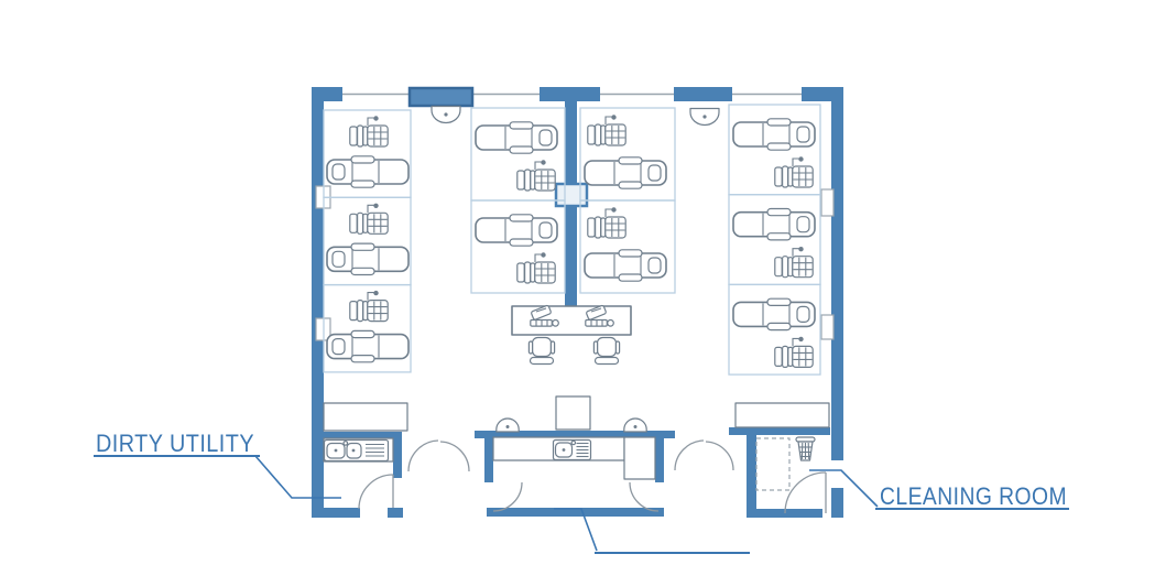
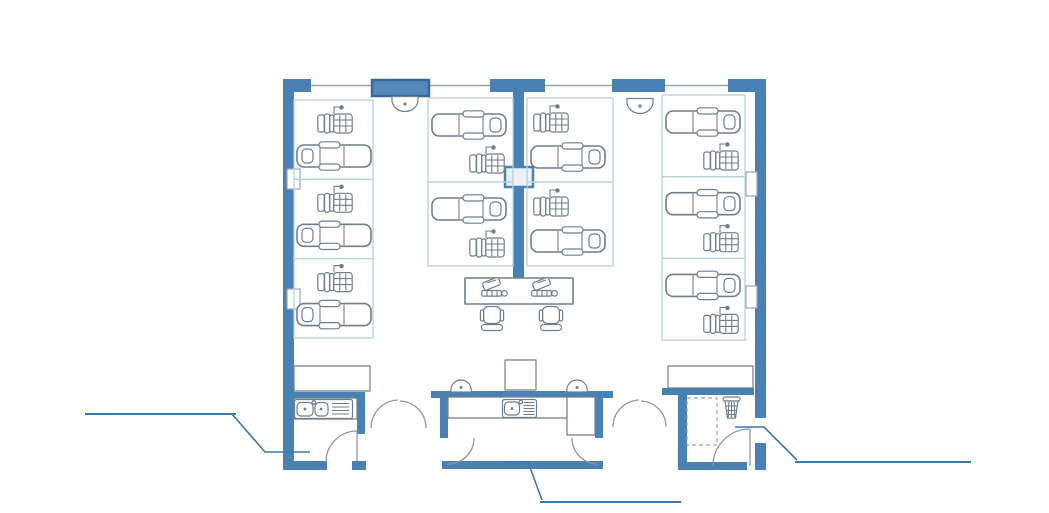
- DIRTY UTILITY
- CLEANING ROOM
